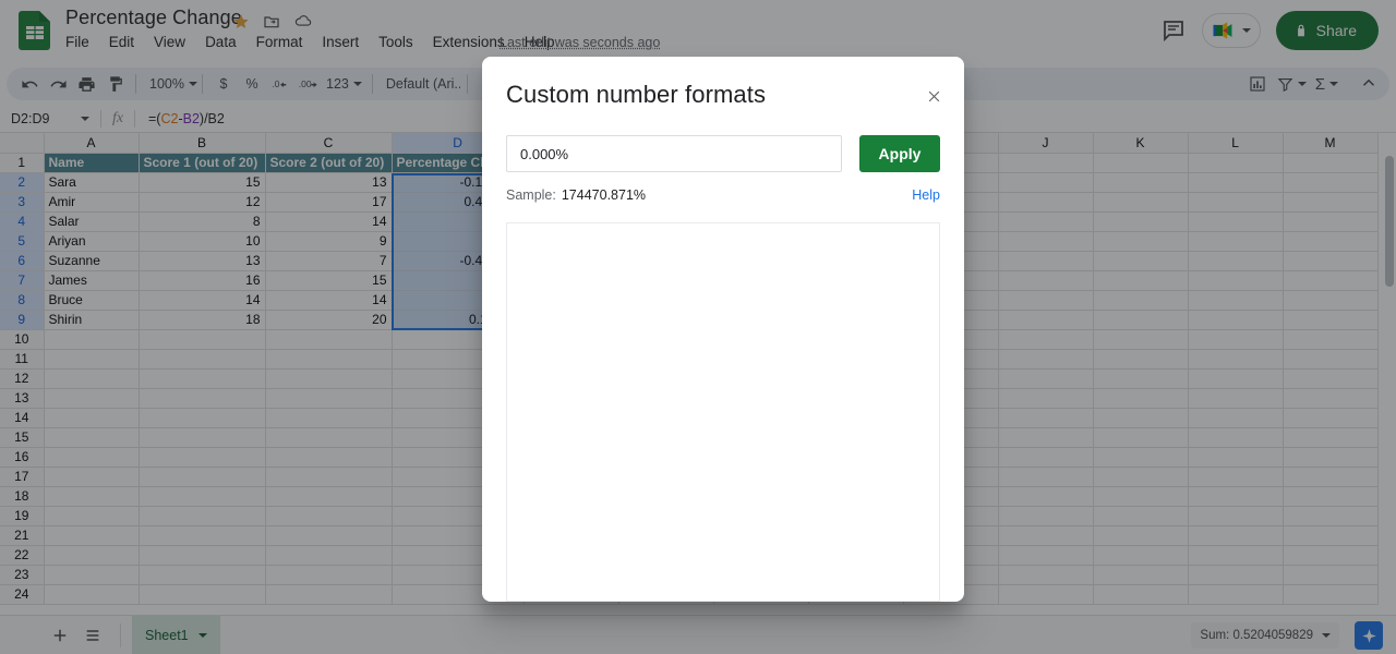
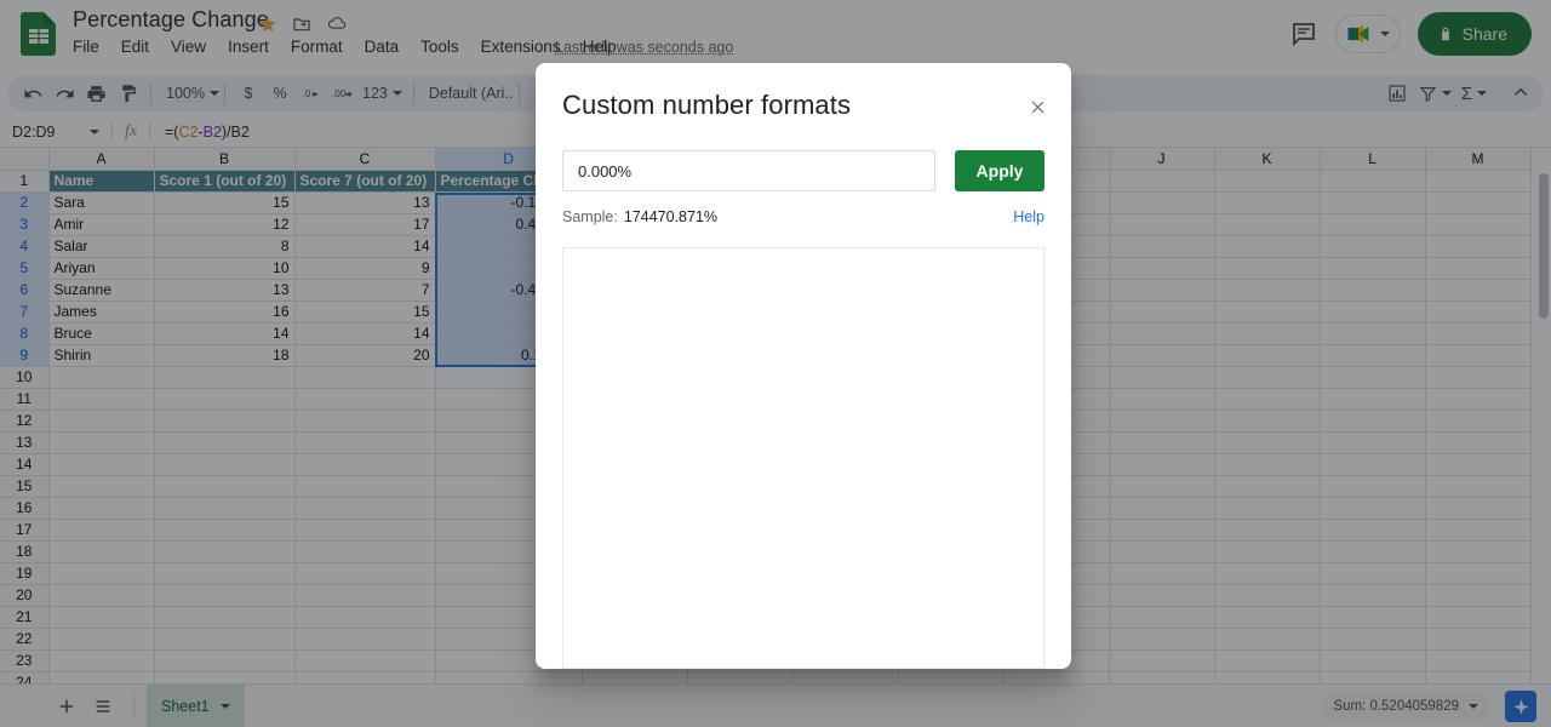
  Percentage Change
  File
  Edit
  View
- Data
+ Insert
  Format
- Insert
+ Data
  Tools
  Extensions
  Help
  Last edit was seconds ago
  Share
  100%
  $
  %
  .0
  .00
  123
  Default (Ari..
  Σ
  D2:D9
  fx
  =(C2-B2)/B2
- 1	Name	Score 1 (out of 20)	Score 2 (out of 20)	Percentage C
+ 1	Name	Score 1 (out of 20)	Score 7 (out of 20)	Percentage C
  2	Sara	15	13	-0.1
  3	Amir	12	17	0.4
  4	Salar	8	14
  5	Ariyan	10	9
  6	Suzanne	13	7	-0.4
  7	James	16	15
  8	Bruce	14	14
  10
  11
  12
  13
  14
  15
  16
  17
  18
  19
+ 20
  21
  22
  23
  24
  Sheet1
  Sum: 0.5204059829
  Custom number formats
  0.000%
  Apply
  Sample: 174470.871%
  Help
